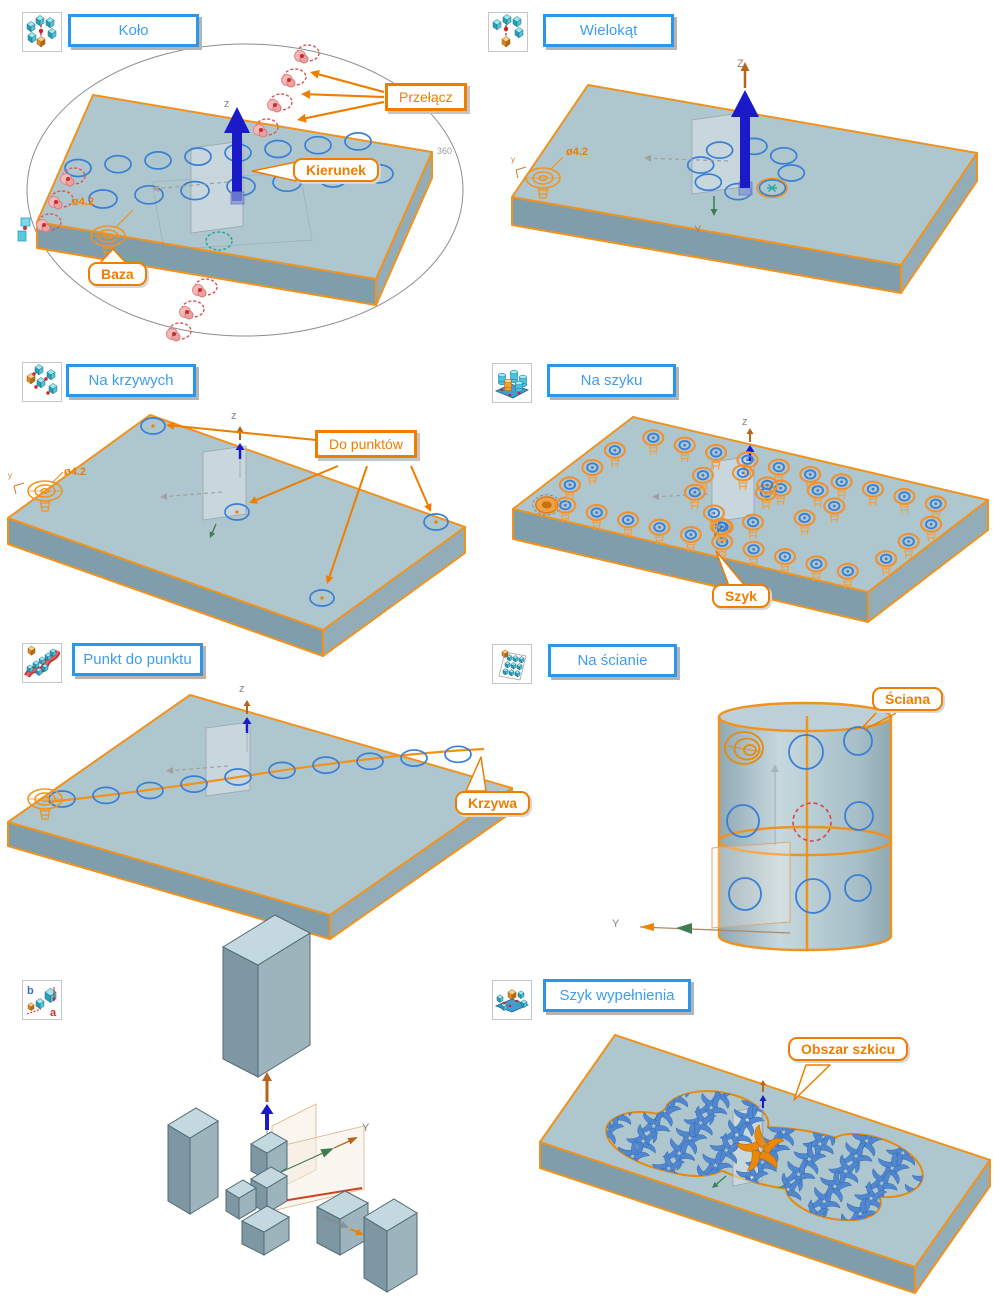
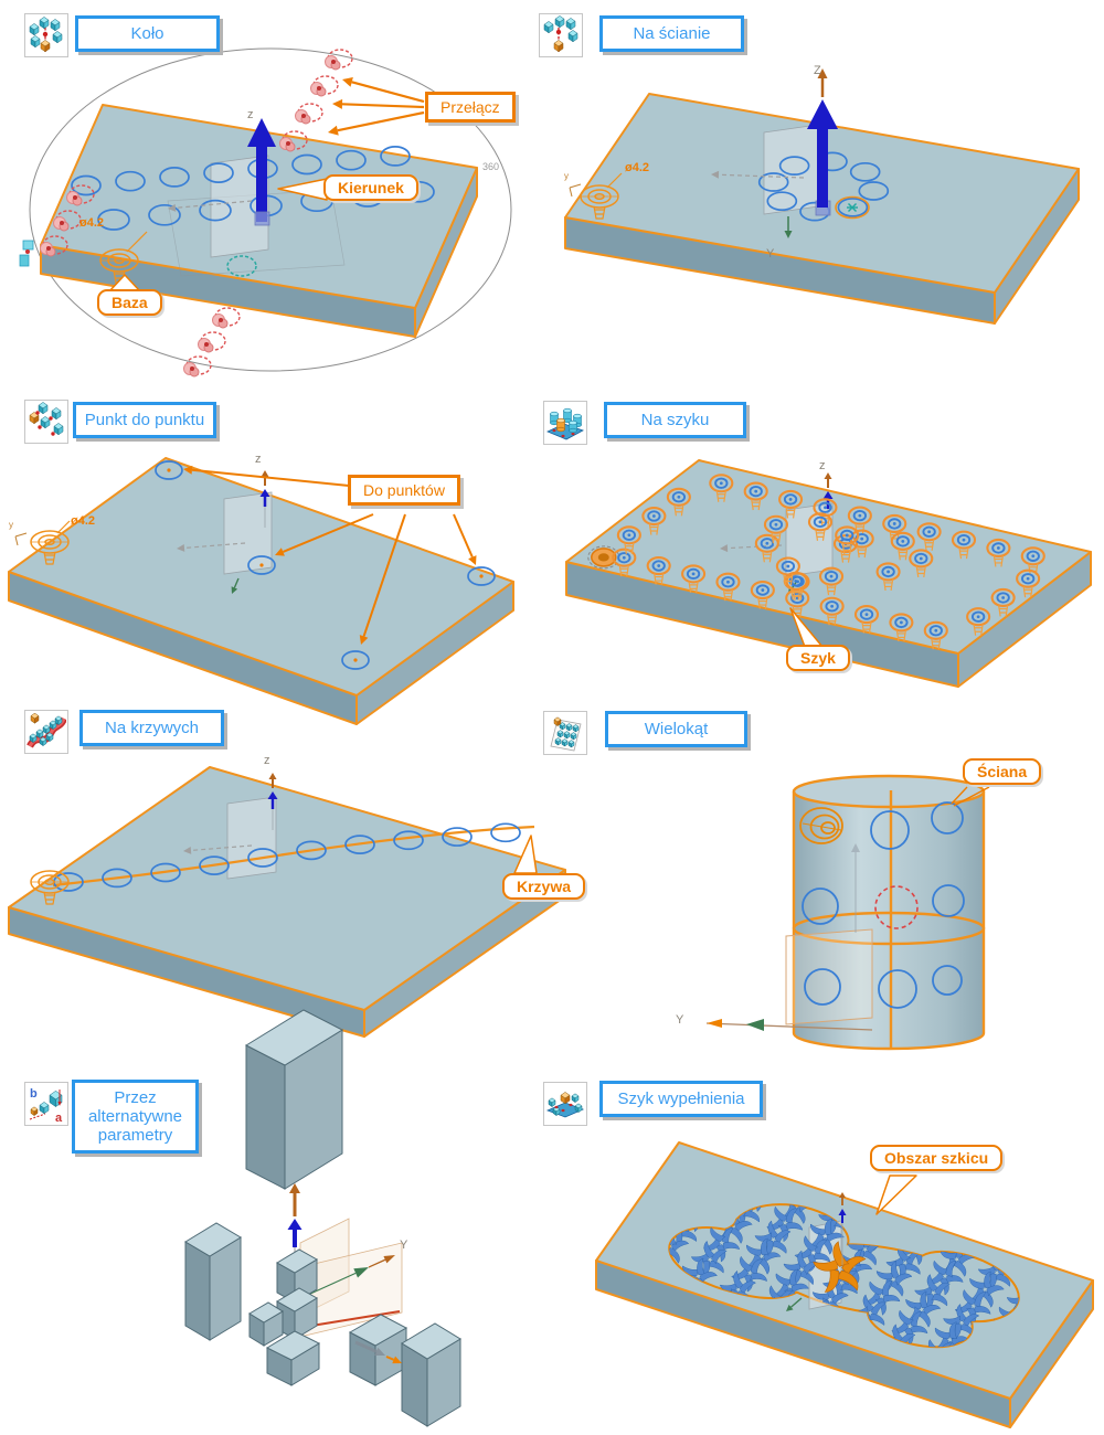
  b
  a
  Koło
- Wielokąt
+ Na ścianie
- Na krzywych
+ Punkt do punktu
  Na szyku
- Punkt do punktu
+ Na krzywych
- Na ścianie
+ Wielokąt
+ Przez alternatywne parametry
  Szyk wypełnienia
  Przełącz
  Kierunek
  Baza
  Do punktów
  Szyk
  Krzywa
  Ściana
  Obszar szkicu
  ø4.2
  ø4.2
  ø4.2
  360
  z
  Z
  Y
  y
  z
  y
  z
  z
  Y
  Y
